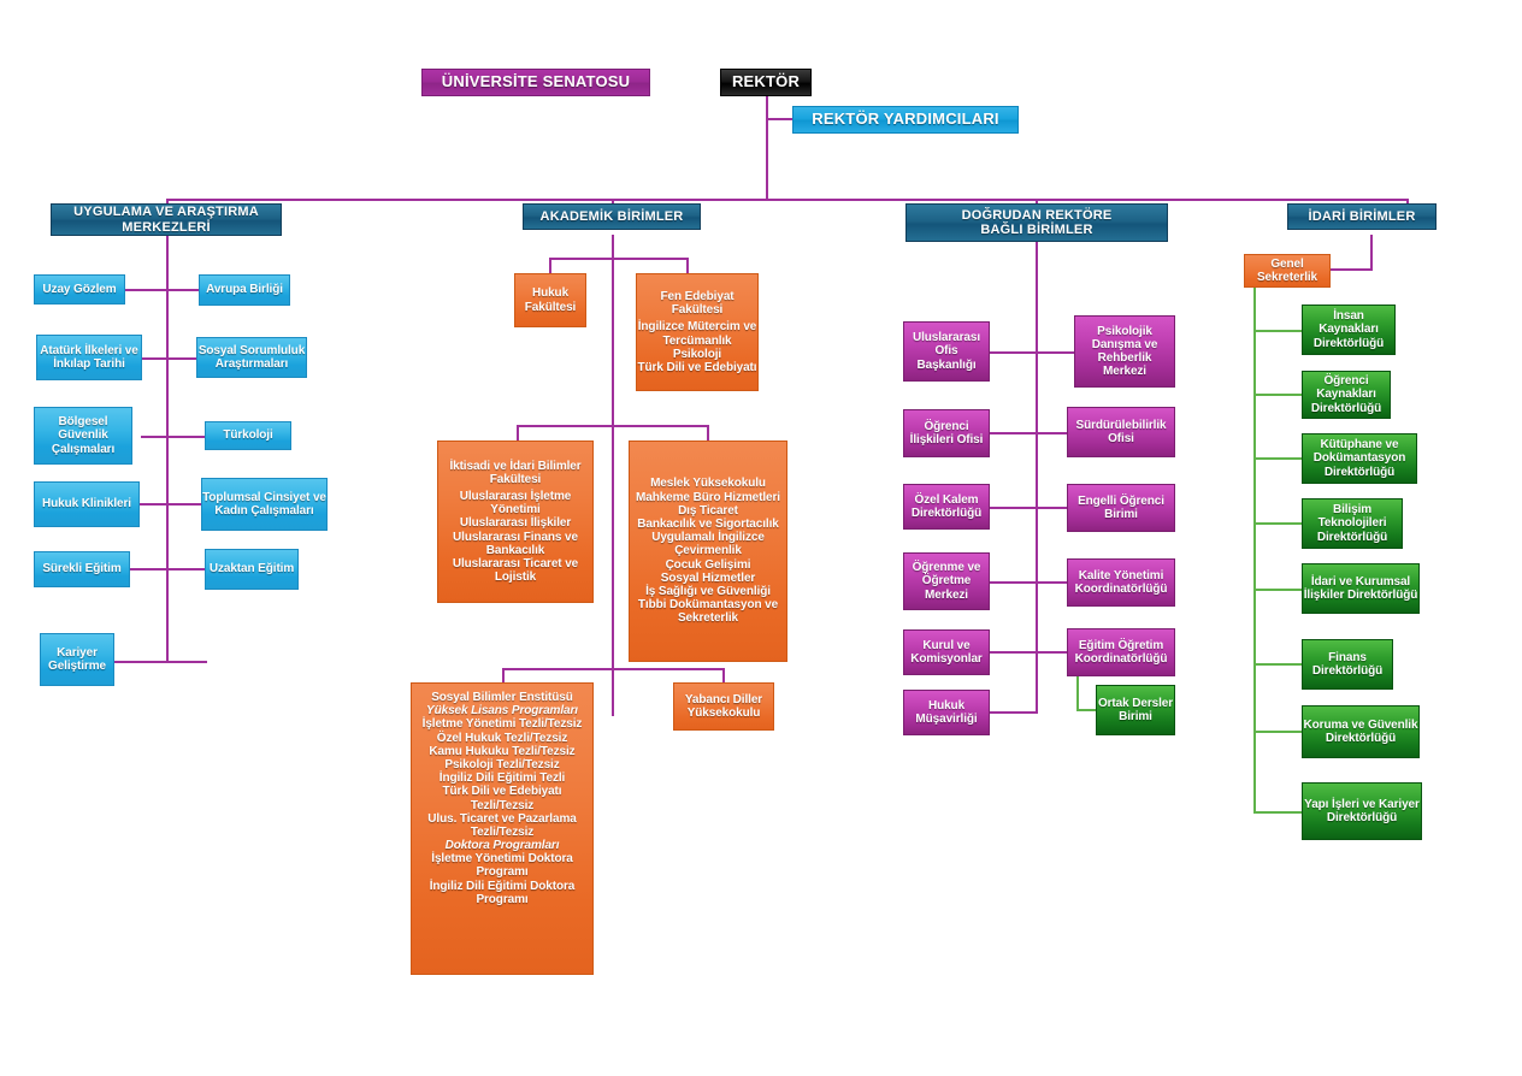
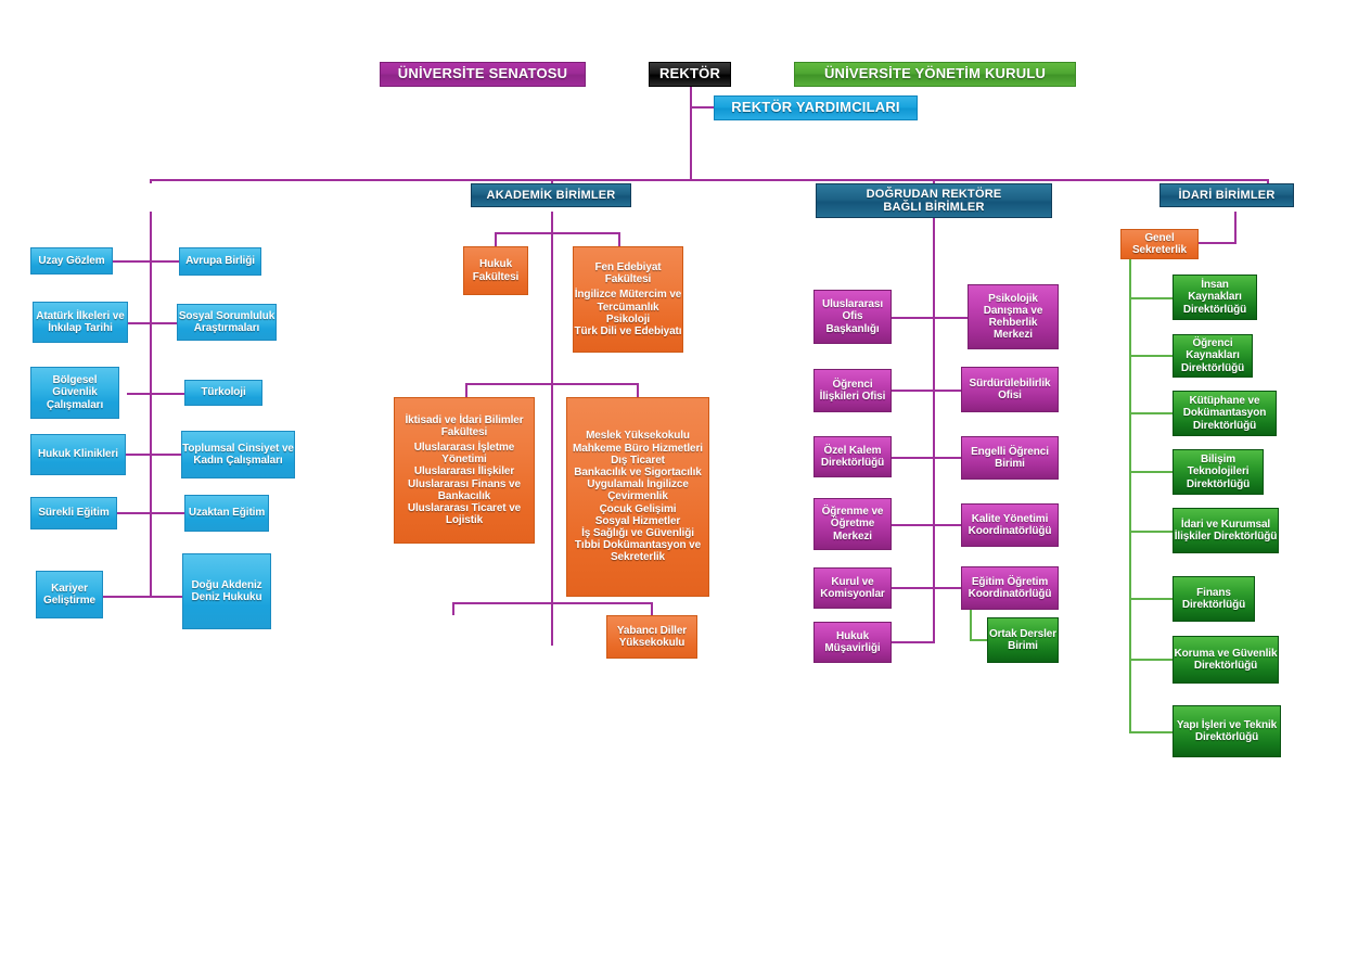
  ÜNİVERSİTE SENATOSU
  REKTÖR
+ ÜNİVERSİTE YÖNETİM KURULU
  REKTÖR YARDIMCILARI
- UYGULAMA VE ARAŞTIRMA
- MERKEZLERİ
  AKADEMİK BİRİMLER
  DOĞRUDAN REKTÖRE
  BAĞLI BİRİMLER
  İDARİ BİRİMLER
  Uzay Gözlem
  Atatürk İlkeleri ve İnkılap Tarihi
  Bölgesel Güvenlik Çalışmaları
  Hukuk Klinikleri
  Sürekli Eğitim
  Kariyer Geliştirme
  Avrupa Birliği
  Sosyal Sorumluluk Araştırmaları
  Türkoloji
  Toplumsal Cinsiyet ve Kadın Çalışmaları
  Uzaktan Eğitim
+ Doğu Akdeniz Deniz Hukuku
  Hukuk Fakültesi
  Fen Edebiyat Fakültesi
  İngilizce Mütercim ve Tercümanlık
  Psikoloji
  Türk Dili ve Edebiyatı
  İktisadi ve İdari Bilimler Fakültesi
  Uluslararası İşletme Yönetimi
  Uluslararası İlişkiler
  Uluslararası Finans ve Bankacılık
  Uluslararası Ticaret ve Lojistik
  Meslek Yüksekokulu
  Mahkeme Büro Hizmetleri
  Dış Ticaret
  Bankacılık ve Sigortacılık
  Uygulamalı İngilizce Çevirmenlik
  Çocuk Gelişimi
  Sosyal Hizmetler
  İş Sağlığı ve Güvenliği
  Tıbbi Dokümantasyon ve Sekreterlik
- Sosyal Bilimler Enstitüsü
- Yüksek Lisans Programları
- İşletme Yönetimi Tezli/Tezsiz
- Özel Hukuk Tezli/Tezsiz
- Kamu Hukuku Tezli/Tezsiz
- Psikoloji Tezli/Tezsiz
- İngiliz Dili Eğitimi Tezli
- Türk Dili ve Edebiyatı Tezli/Tezsiz
- Ulus. Ticaret ve Pazarlama Tezli/Tezsiz
- Doktora Programları
- İşletme Yönetimi Doktora Programı
- İngiliz Dili Eğitimi Doktora Programı
  Yabancı Diller Yüksekokulu
  Uluslararası Ofis Başkanlığı
  Öğrenci İlişkileri Ofisi
  Özel Kalem Direktörlüğü
  Öğrenme ve Öğretme Merkezi
  Kurul ve Komisyonlar
  Hukuk Müşavirliği
  Psikolojik Danışma ve Rehberlik Merkezi
  Sürdürülebilirlik Ofisi
  Engelli Öğrenci Birimi
  Kalite Yönetimi Koordinatörlüğü
  Eğitim Öğretim Koordinatörlüğü
  Ortak Dersler Birimi
  Genel Sekreterlik
  İnsan Kaynakları Direktörlüğü
  Öğrenci Kaynakları Direktörlüğü
  Kütüphane ve Dokümantasyon Direktörlüğü
  Bilişim Teknolojileri Direktörlüğü
  İdari ve Kurumsal İlişkiler Direktörlüğü
  Finans Direktörlüğü
  Koruma ve Güvenlik Direktörlüğü
- Yapı İşleri ve Kariyer Direktörlüğü
+ Yapı İşleri ve Teknik Direktörlüğü
